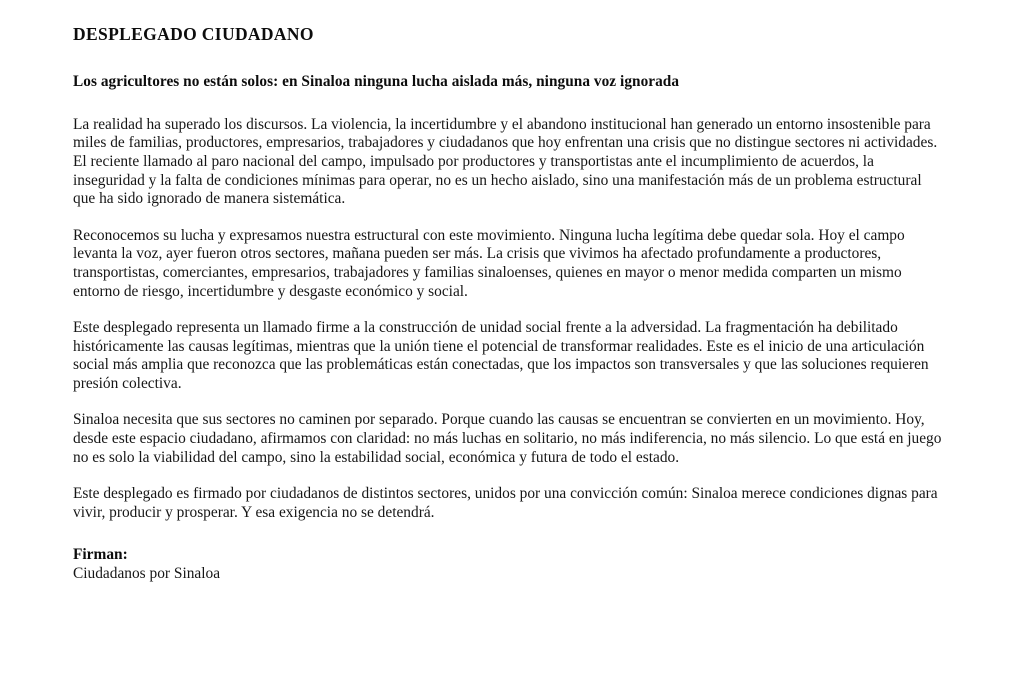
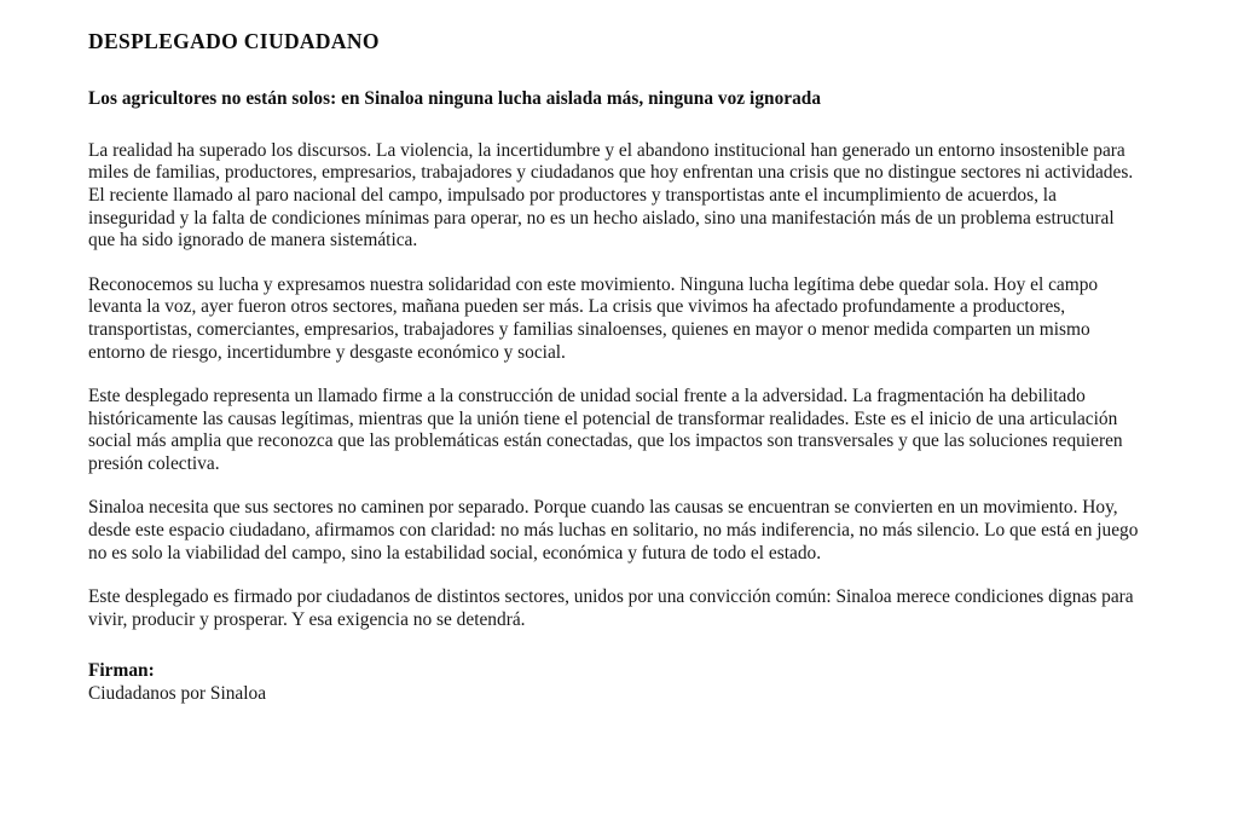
  DESPLEGADO CIUDADANO
  Los agricultores no están solos: en Sinaloa ninguna lucha aislada más, ninguna voz ignorada
  La realidad ha superado los discursos. La violencia, la incertidumbre y el abandono institucional han generado un entorno insostenible para miles de familias, productores, empresarios, trabajadores y ciudadanos que hoy enfrentan una crisis que no distingue sectores ni actividades. El reciente llamado al paro nacional del campo, impulsado por productores y transportistas ante el incumplimiento de acuerdos, la inseguridad y la falta de condiciones mínimas para operar, no es un hecho aislado, sino una manifestación más de un problema estructural que ha sido ignorado de manera sistemática.
- Reconocemos su lucha y expresamos nuestra estructural con este movimiento. Ninguna lucha legítima debe quedar sola. Hoy el campo levanta la voz, ayer fueron otros sectores, mañana pueden ser más. La crisis que vivimos ha afectado profundamente a productores, transportistas, comerciantes, empresarios, trabajadores y familias sinaloenses, quienes en mayor o menor medida comparten un mismo entorno de riesgo, incertidumbre y desgaste económico y social.
+ Reconocemos su lucha y expresamos nuestra solidaridad con este movimiento. Ninguna lucha legítima debe quedar sola. Hoy el campo levanta la voz, ayer fueron otros sectores, mañana pueden ser más. La crisis que vivimos ha afectado profundamente a productores, transportistas, comerciantes, empresarios, trabajadores y familias sinaloenses, quienes en mayor o menor medida comparten un mismo entorno de riesgo, incertidumbre y desgaste económico y social.
  Este desplegado representa un llamado firme a la construcción de unidad social frente a la adversidad. La fragmentación ha debilitado históricamente las causas legítimas, mientras que la unión tiene el potencial de transformar realidades. Este es el inicio de una articulación social más amplia que reconozca que las problemáticas están conectadas, que los impactos son transversales y que las soluciones requieren presión colectiva.
  Sinaloa necesita que sus sectores no caminen por separado. Porque cuando las causas se encuentran se convierten en un movimiento. Hoy, desde este espacio ciudadano, afirmamos con claridad: no más luchas en solitario, no más indiferencia, no más silencio. Lo que está en juego no es solo la viabilidad del campo, sino la estabilidad social, económica y futura de todo el estado.
  Este desplegado es firmado por ciudadanos de distintos sectores, unidos por una convicción común: Sinaloa merece condiciones dignas para vivir, producir y prosperar. Y esa exigencia no se detendrá.
  Firman:
  Ciudadanos por Sinaloa
